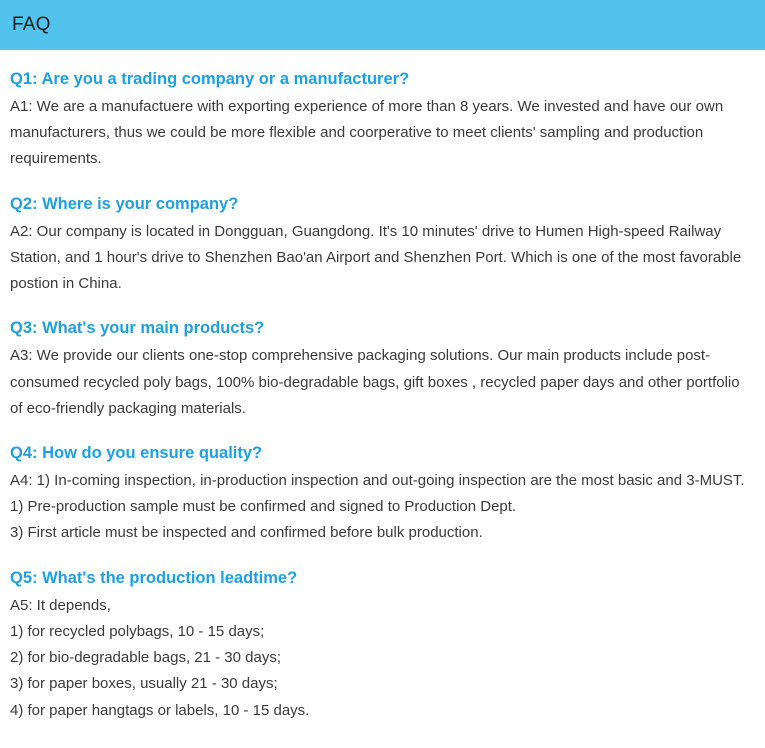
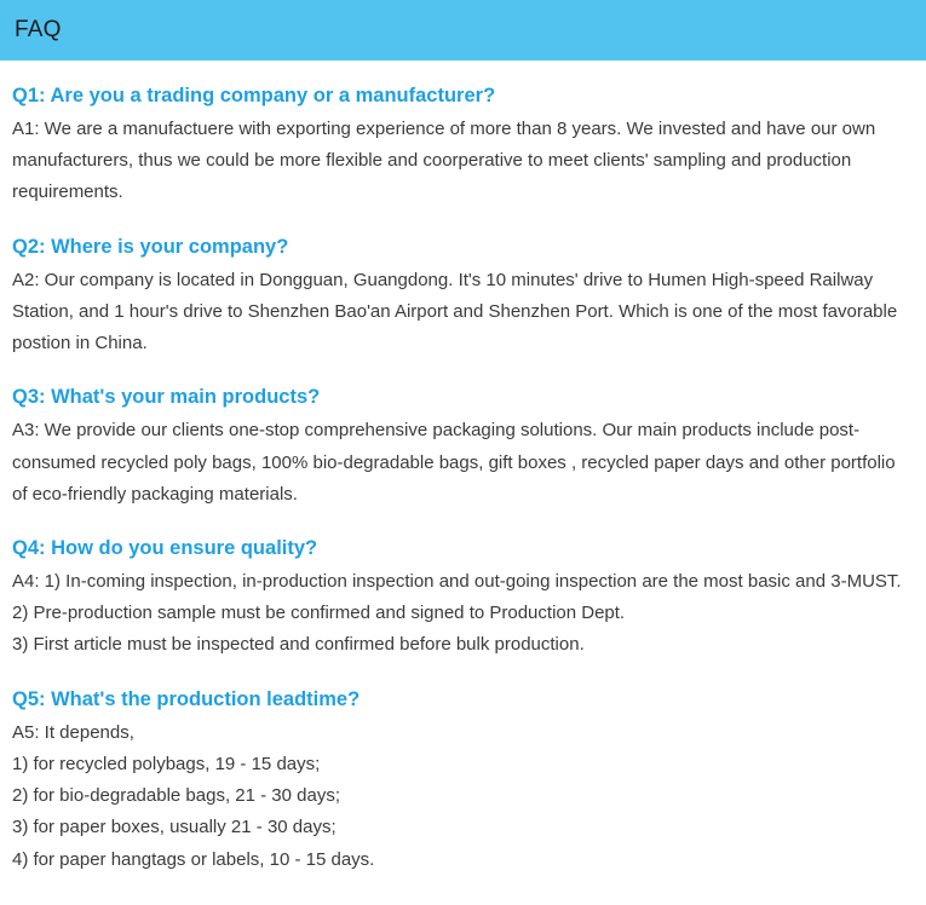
  FAQ
  Q1: Are you a trading company or a manufacturer?
  A1: We are a manufactuere with exporting experience of more than 8 years. We invested and have our own manufacturers, thus we could be more flexible and coorperative to meet clients' sampling and production requirements.
  Q2: Where is your company?
  A2: Our company is located in Dongguan, Guangdong. It's 10 minutes' drive to Humen High-speed Railway Station, and 1 hour's drive to Shenzhen Bao'an Airport and Shenzhen Port. Which is one of the most favorable postion in China.
  Q3: What's your main products?
  A3: We provide our clients one-stop comprehensive packaging solutions. Our main products include post-consumed recycled poly bags, 100% bio-degradable bags, gift boxes , recycled paper days and other portfolio of eco-friendly packaging materials.
  Q4: How do you ensure quality?
  A4: 1) In-coming inspection, in-production inspection and out-going inspection are the most basic and 3-MUST.
- 1) Pre-production sample must be confirmed and signed to Production Dept.
+ 2) Pre-production sample must be confirmed and signed to Production Dept.
  3) First article must be inspected and confirmed before bulk production.
  Q5: What's the production leadtime?
  A5: It depends,
- 1) for recycled polybags, 10 - 15 days;
+ 1) for recycled polybags, 19 - 15 days;
  2) for bio-degradable bags, 21 - 30 days;
  3) for paper boxes, usually 21 - 30 days;
  4) for paper hangtags or labels, 10 - 15 days.
